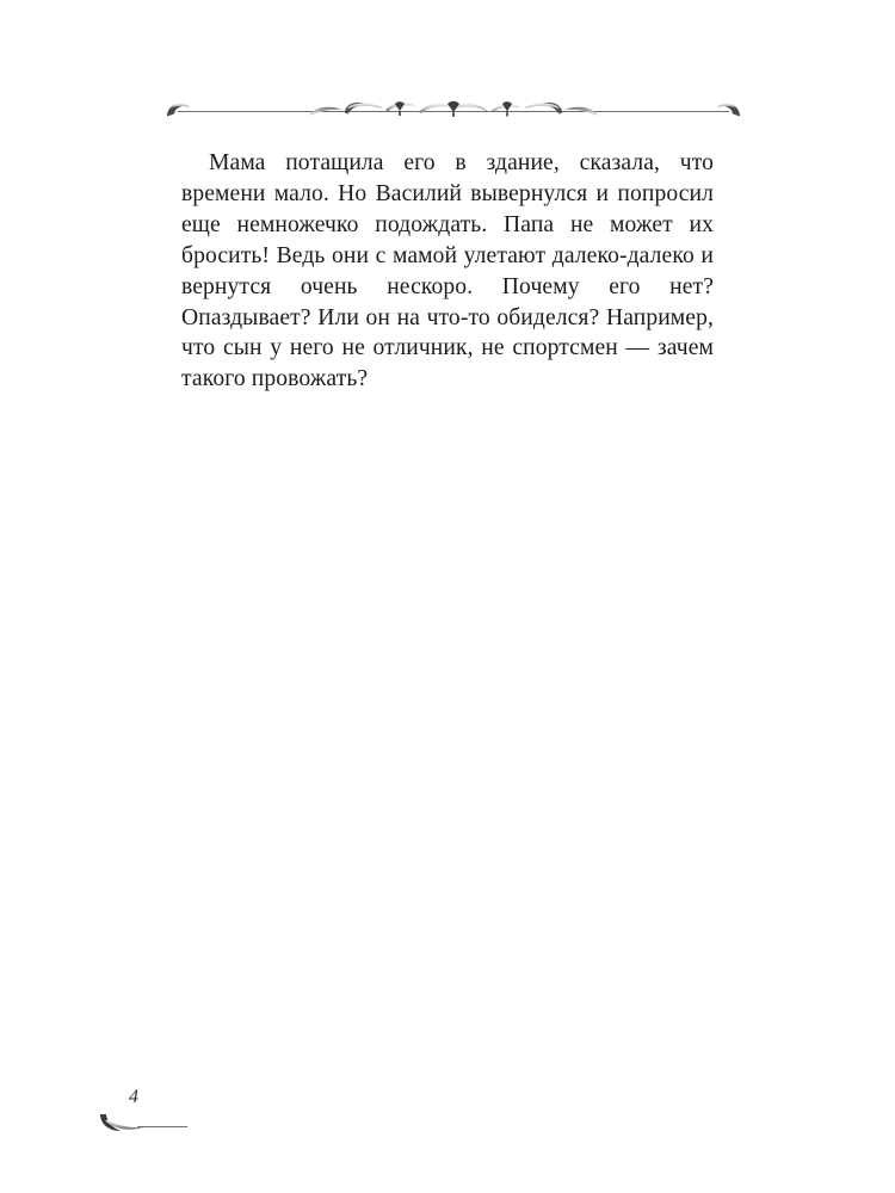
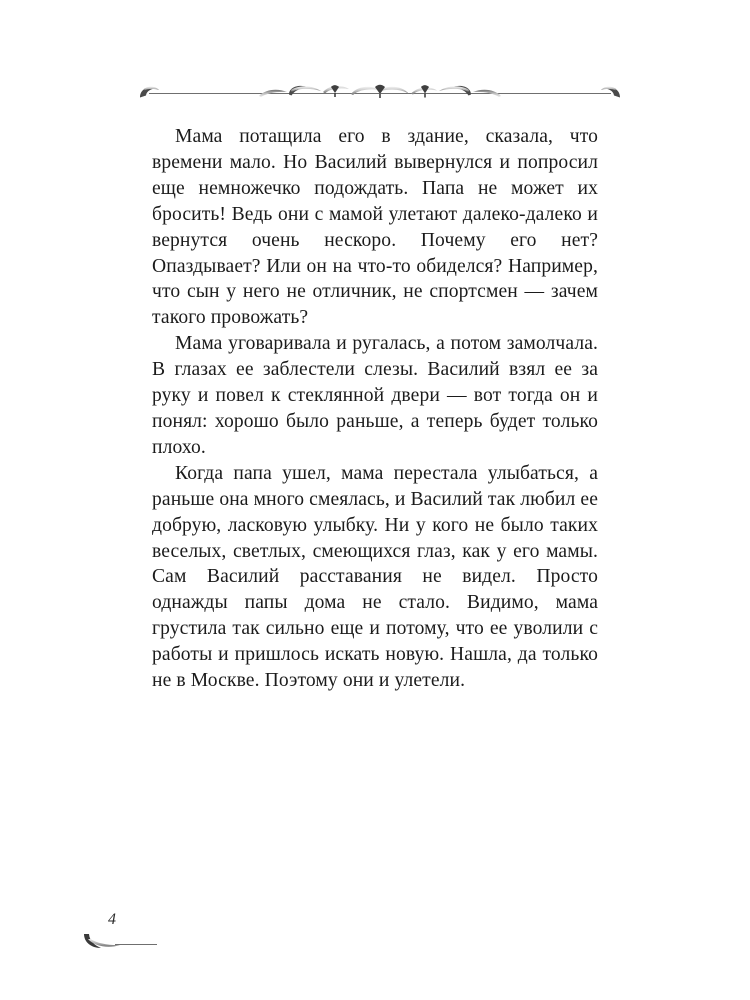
  Мама потащила его в здание, сказала, что времени мало. Но Василий вывернулся и попросил еще немножечко подождать. Папа не может их бросить! Ведь они с мамой улетают далеко-далеко и вернутся очень нескоро. Почему его нет? Опаздывает? Или он на что-то обиделся? Например, что сын у него не отличник, не спортсмен — зачем такого провожать?
+ Мама уговаривала и ругалась, а потом замолчала. В глазах ее заблестели слезы. Василий взял ее за руку и повел к стеклянной двери — вот тогда он и понял: хорошо было раньше, а теперь будет только плохо.
+ Когда папа ушел, мама перестала улыбаться, а раньше она много смеялась, и Василий так любил ее добрую, ласковую улыбку. Ни у кого не было таких веселых, светлых, смеющихся глаз, как у его мамы. Сам Василий расставания не видел. Просто однажды папы дома не стало. Видимо, мама грустила так сильно еще и потому, что ее уволили с работы и пришлось искать новую. Нашла, да только не в Москве. Поэтому они и улетели.
  4
